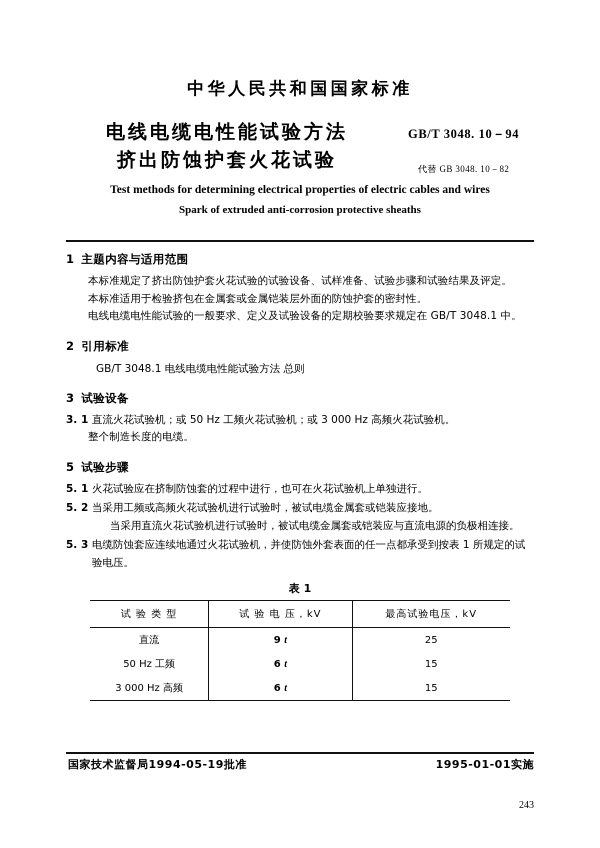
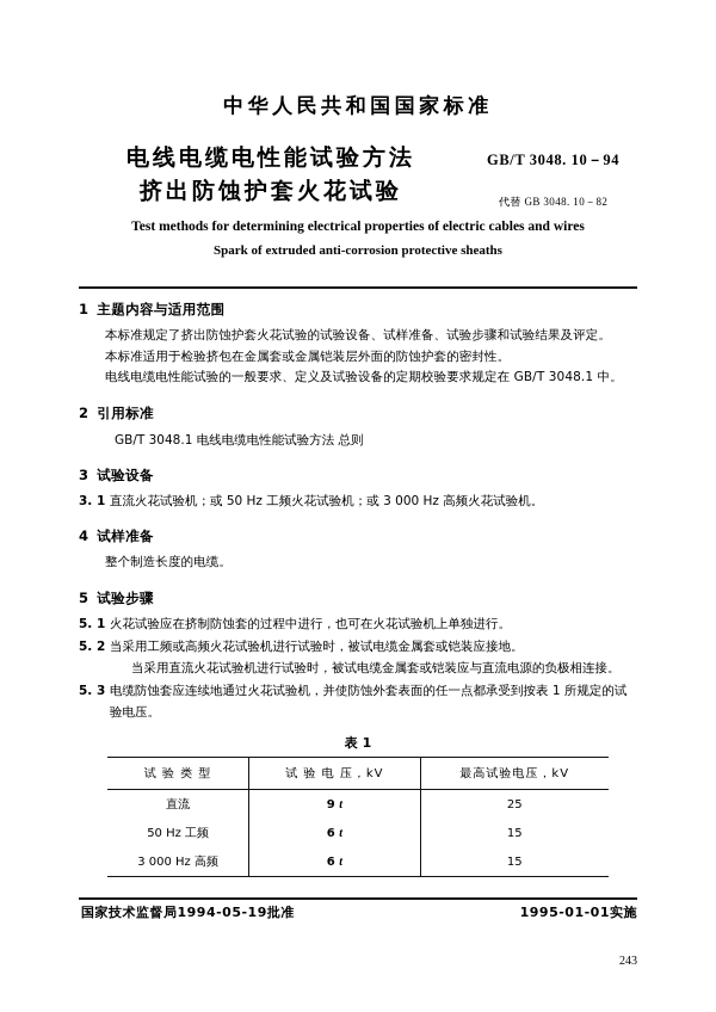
  中华人民共和国国家标准
  电线电缆电性能试验方法
  挤出防蚀护套火花试验
  GB/T 3048. 10－94
  代替 GB 3048. 10－82
  Test methods for determining electrical properties of electric cables and wires
  Spark of extruded anti-corrosion protective sheaths
  1 主题内容与适用范围
  本标准规定了挤出防蚀护套火花试验的试验设备、试样准备、试验步骤和试验结果及评定。
  本标准适用于检验挤包在金属套或金属铠装层外面的防蚀护套的密封性。
  电线电缆电性能试验的一般要求、定义及试验设备的定期校验要求规定在 GB/T 3048.1 中。
  2 引用标准
  GB/T 3048.1 电线电缆电性能试验方法 总则
  3 试验设备
  3. 1
  直流火花试验机；或 50 Hz 工频火花试验机；或 3 000 Hz 高频火花试验机。
+ 4 试样准备
  整个制造长度的电缆。
  5 试验步骤
  5. 1
  火花试验应在挤制防蚀套的过程中进行，也可在火花试验机上单独进行。
  5. 2
  当采用工频或高频火花试验机进行试验时，被试电缆金属套或铠装应接地。
  当采用直流火花试验机进行试验时，被试电缆金属套或铠装应与直流电源的负极相连接。
  5. 3
  电缆防蚀套应连续地通过火花试验机，并使防蚀外套表面的任一点都承受到按表 1 所规定的试验电压。
  表 1
  试 验 类 型	试 验 电 压，kV	最高试验电压，kV
  直流	9 t	25
  50 Hz 工频	6 t	15
  3 000 Hz 高频	6 t	15
  国家技术监督局1994-05-19批准
  1995-01-01实施
  243
